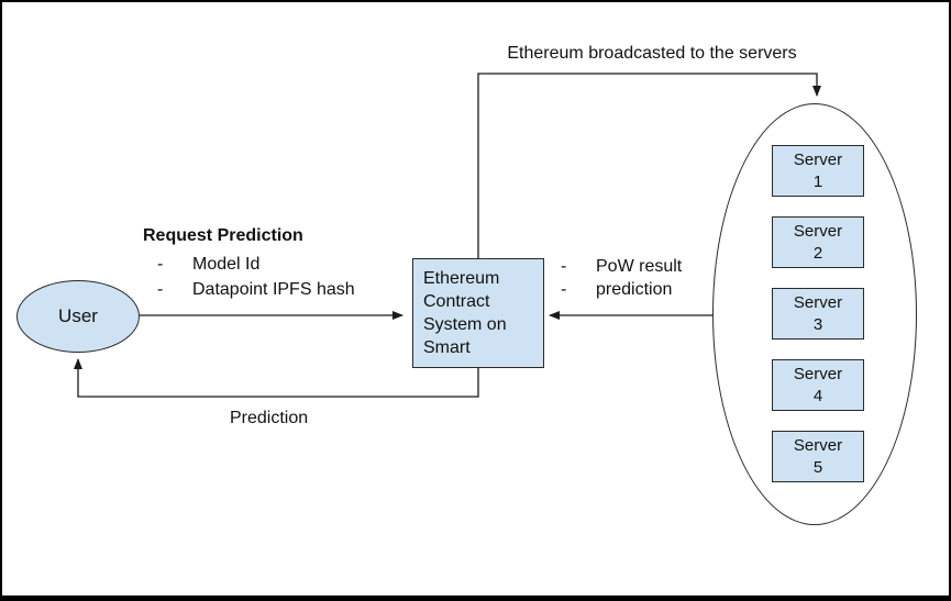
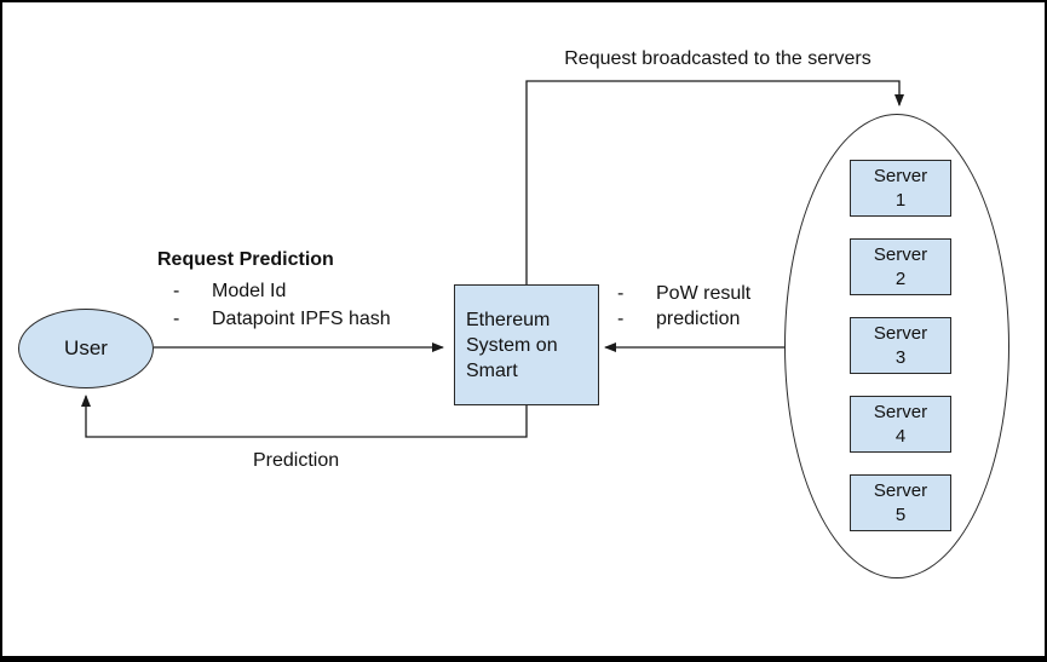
  User
  Ethereum
- Contract
  System on
  Smart
  Server
  1
  Server
  2
  Server
  3
  Server
  4
  Server
  5
- Ethereum broadcasted to the servers
+ Request broadcasted to the servers
  Request Prediction
  -
  Model Id
  -
  Datapoint IPFS hash
  -
  PoW result
  -
  prediction
  Prediction
